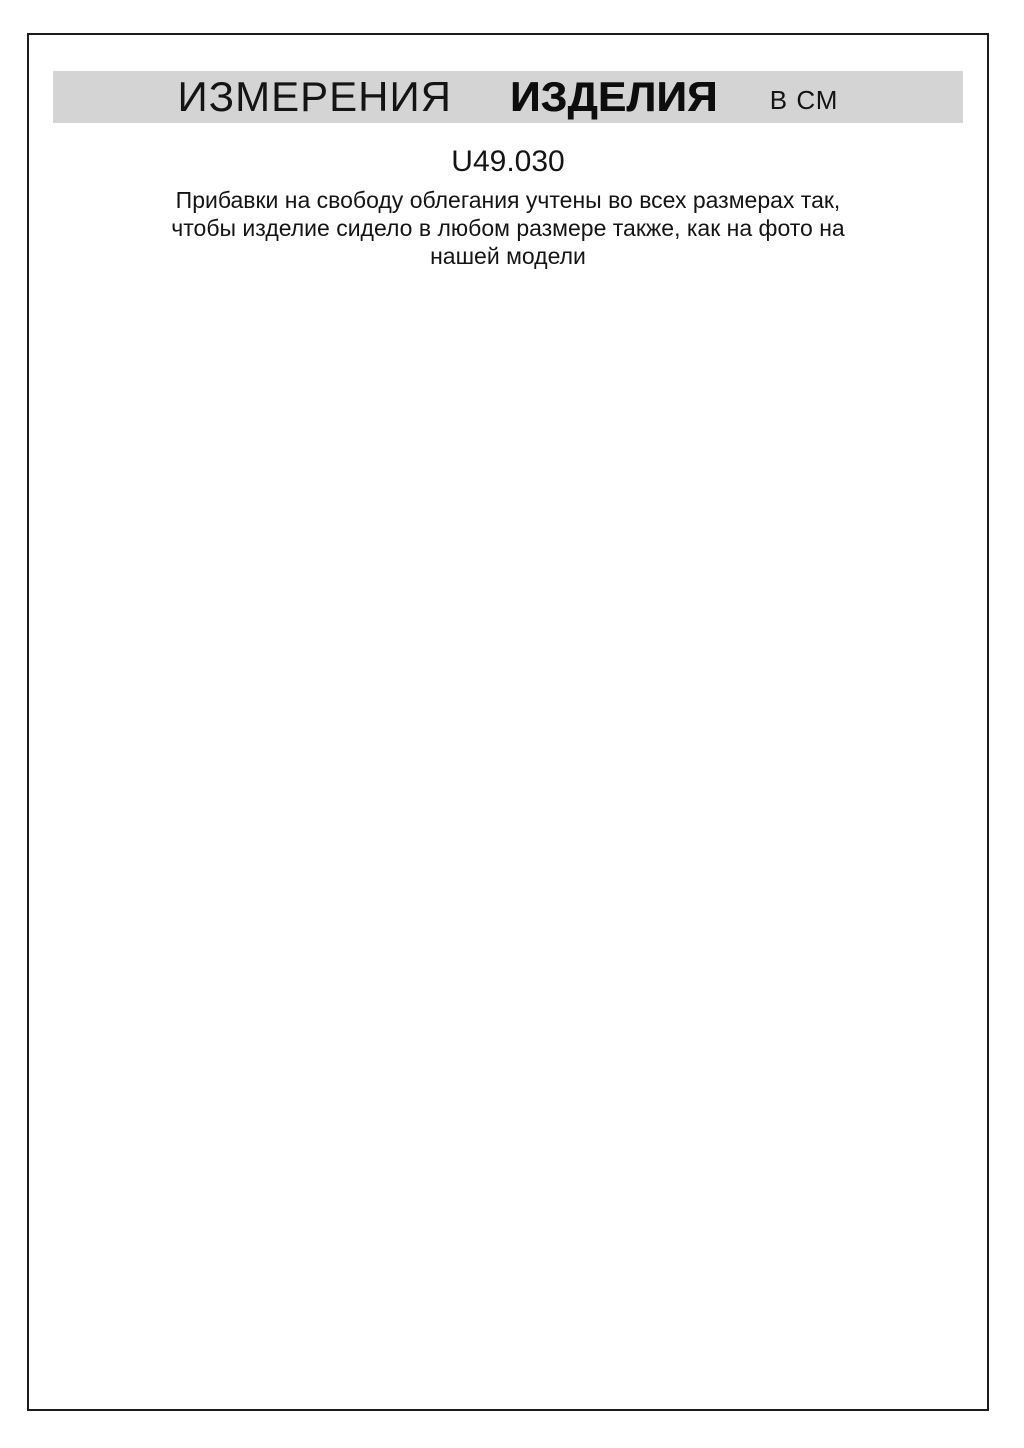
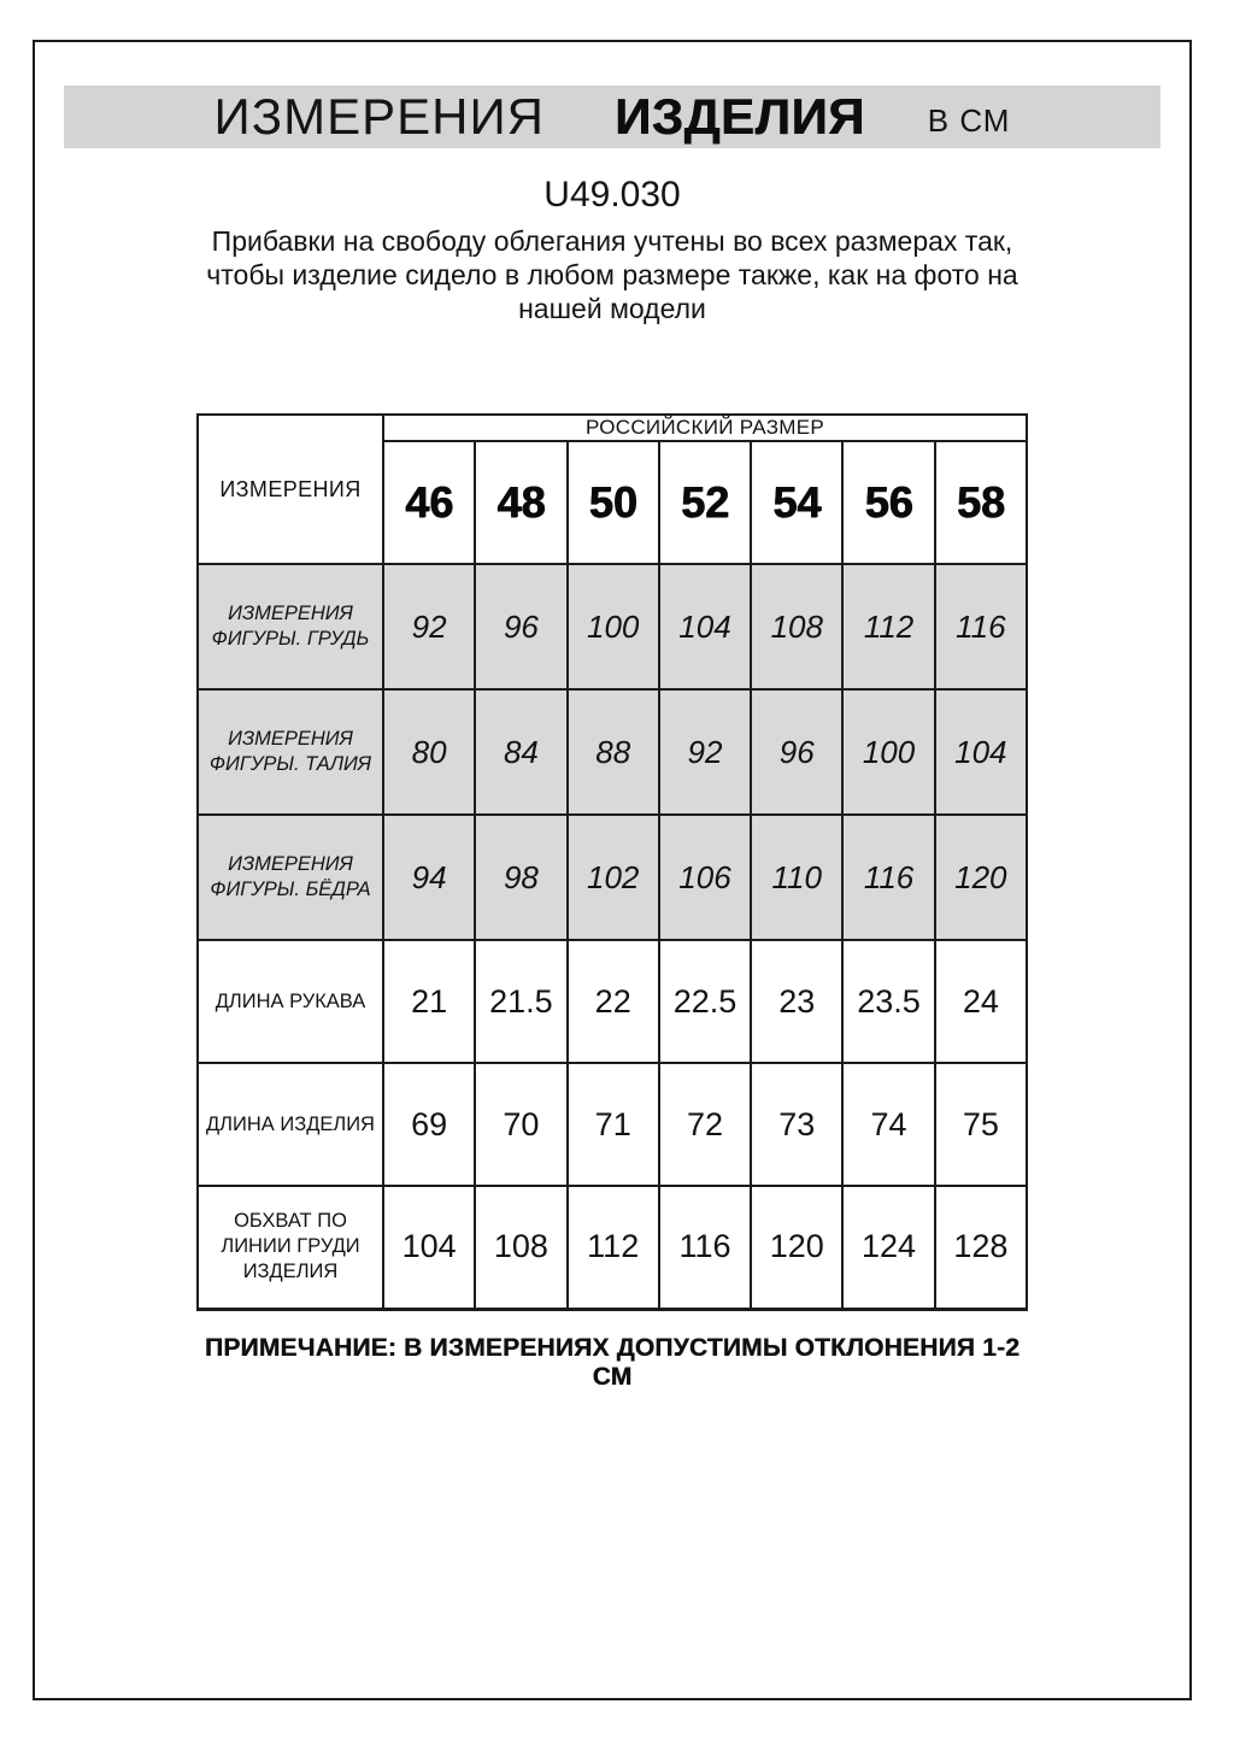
  ИЗМЕРЕНИЯ
  ИЗДЕЛИЯ
  В СМ
  U49.030
  Прибавки на свободу облегания учтены во всех размерах так,
  чтобы изделие сидело в любом размере также, как на фото на
  нашей модели
+ ИЗМЕРЕНИЯ	РОССИЙСКИЙ РАЗМЕР
+ 46	48	50	52	54	56	58
+ ИЗМЕРЕНИЯ ФИГУРЫ. ГРУДЬ	92	96	100	104	108	112	116
+ ИЗМЕРЕНИЯ ФИГУРЫ. ТАЛИЯ	80	84	88	92	96	100	104
+ ИЗМЕРЕНИЯ ФИГУРЫ. БЁДРА	94	98	102	106	110	116	120
+ ДЛИНА РУКАВА	21	21.5	22	22.5	23	23.5	24
+ ДЛИНА ИЗДЕЛИЯ	69	70	71	72	73	74	75
+ ОБХВАТ ПО ЛИНИИ ГРУДИ ИЗДЕЛИЯ	104	108	112	116	120	124	128
+ ПРИМЕЧАНИЕ: В ИЗМЕРЕНИЯХ ДОПУСТИМЫ ОТКЛОНЕНИЯ 1-2 СМ
